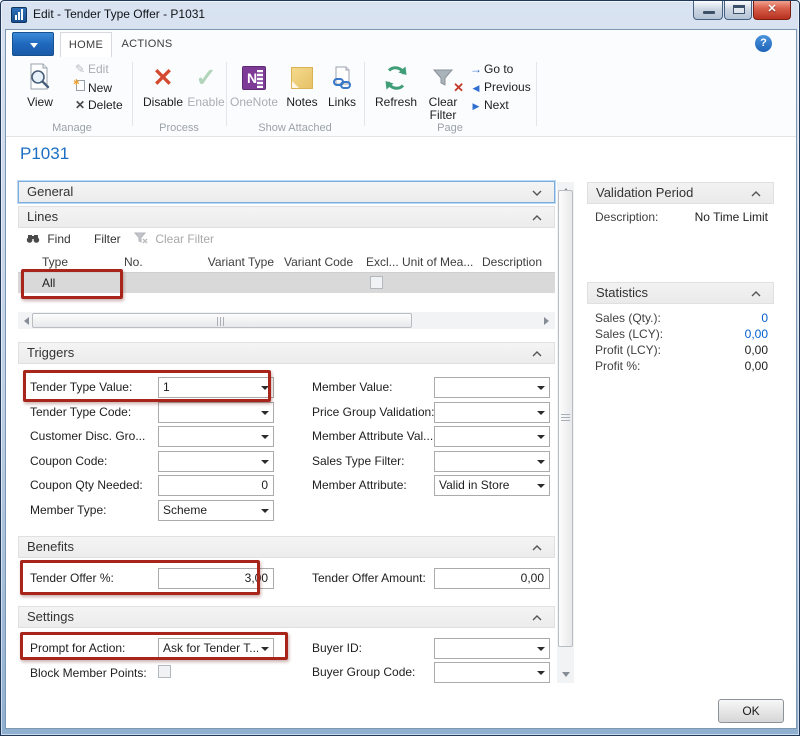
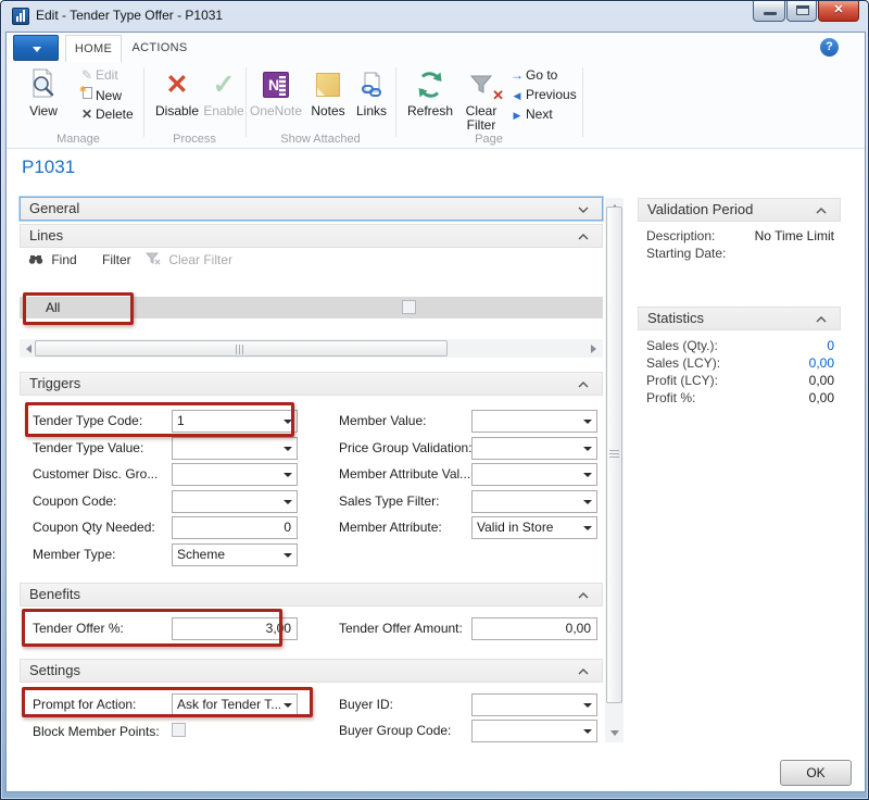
  Edit - Tender Type Offer - P1031
  ✕
  HOME
  ACTIONS
  ?
  View
  ✎ Edit
  ✱
  New
  ✕ Delete
  Manage
  ✕
  Disable
  ✓
  Enable
  Process
  N
  OneNote
  Notes
  Links
  Show Attached
  Refresh
  ✕
  Clear Filter
  → Go to
  ◀ Previous
  ▶ Next
  Page
  P1031
  General
  Lines
  Find
  Filter
  Clear Filter
- Type
- No.
- Variant Type
- Variant Code
- Excl...
- Unit of Mea...
- Description
  All
  Triggers
- Tender Type Value:
+ Tender Type Code:
  1
- Tender Type Code:
+ Tender Type Value:
  Customer Disc. Gro...
  Coupon Code:
  Coupon Qty Needed:
  0
  Member Type:
  Scheme
  Member Value:
  Price Group Validation:
  Member Attribute Val...
  Sales Type Filter:
  Member Attribute:
  Valid in Store
  Benefits
  Tender Offer %:
  3,00
  Tender Offer Amount:
  0,00
  Settings
  Prompt for Action:
  Ask for Tender T...
  Block Member Points:
  Buyer ID:
  Buyer Group Code:
  Validation Period
  Description:
  No Time Limit
+ Starting Date:
  Statistics
  Sales (Qty.):
  0
  Sales (LCY):
  0,00
  Profit (LCY):
  0,00
  Profit %:
  0,00
  OK
